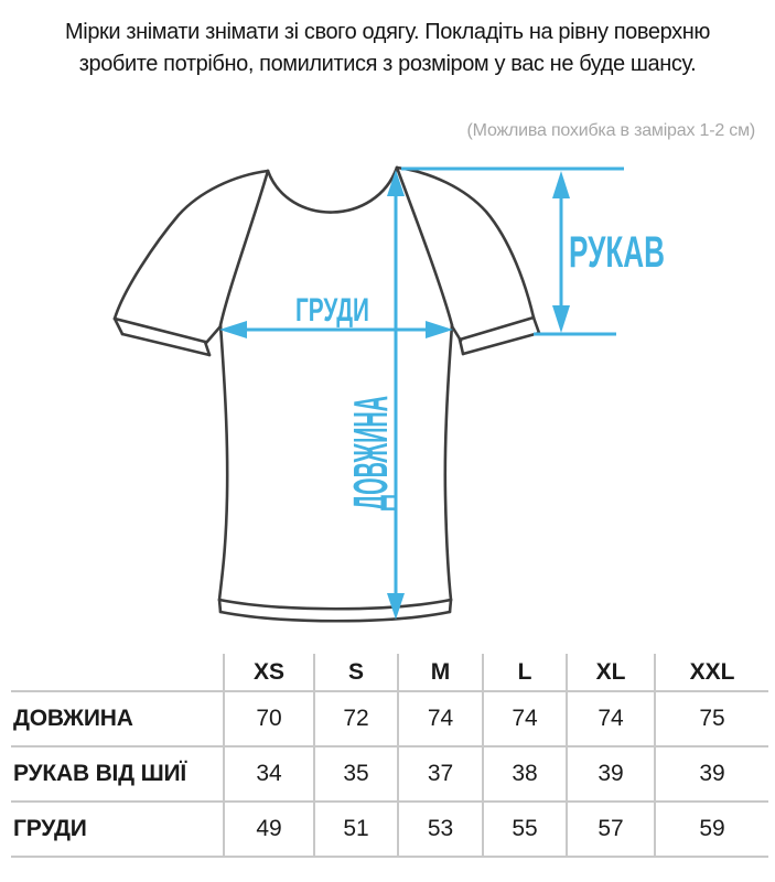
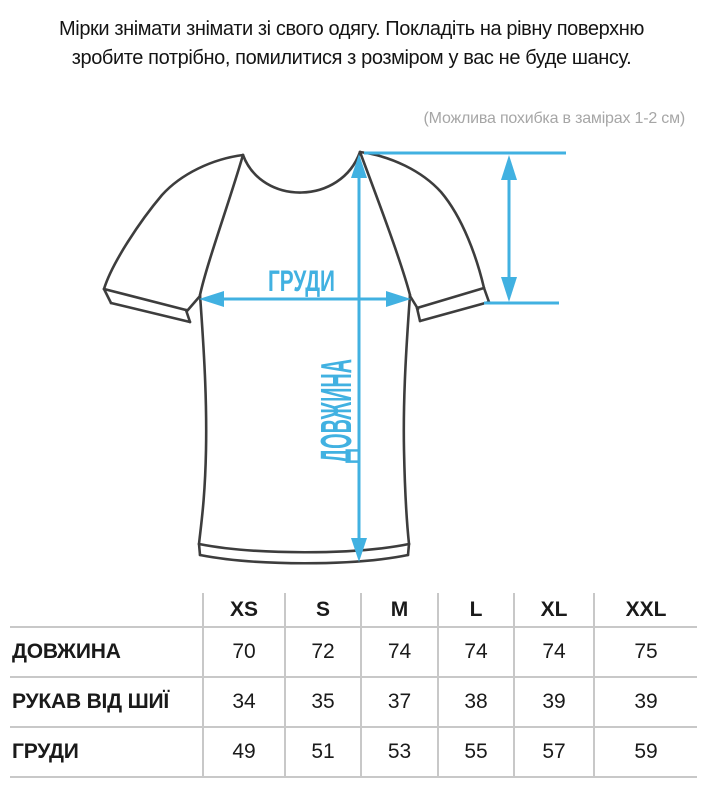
  Мірки знімати знімати зі свого одягу. Покладіть на рівну поверхню
  зробите потрібно, помилитися з розміром у вас не буде шансу.
  (Можлива похибка в замірах 1-2 см)
  ГРУДИ
- РУКАВ
  	XS	S	M	L	XL	XXL
  ДОВЖИНА	70	72	74	74	74	75
  РУКАВ ВІД ШИЇ	34	35	37	38	39	39
  ГРУДИ	49	51	53	55	57	59
